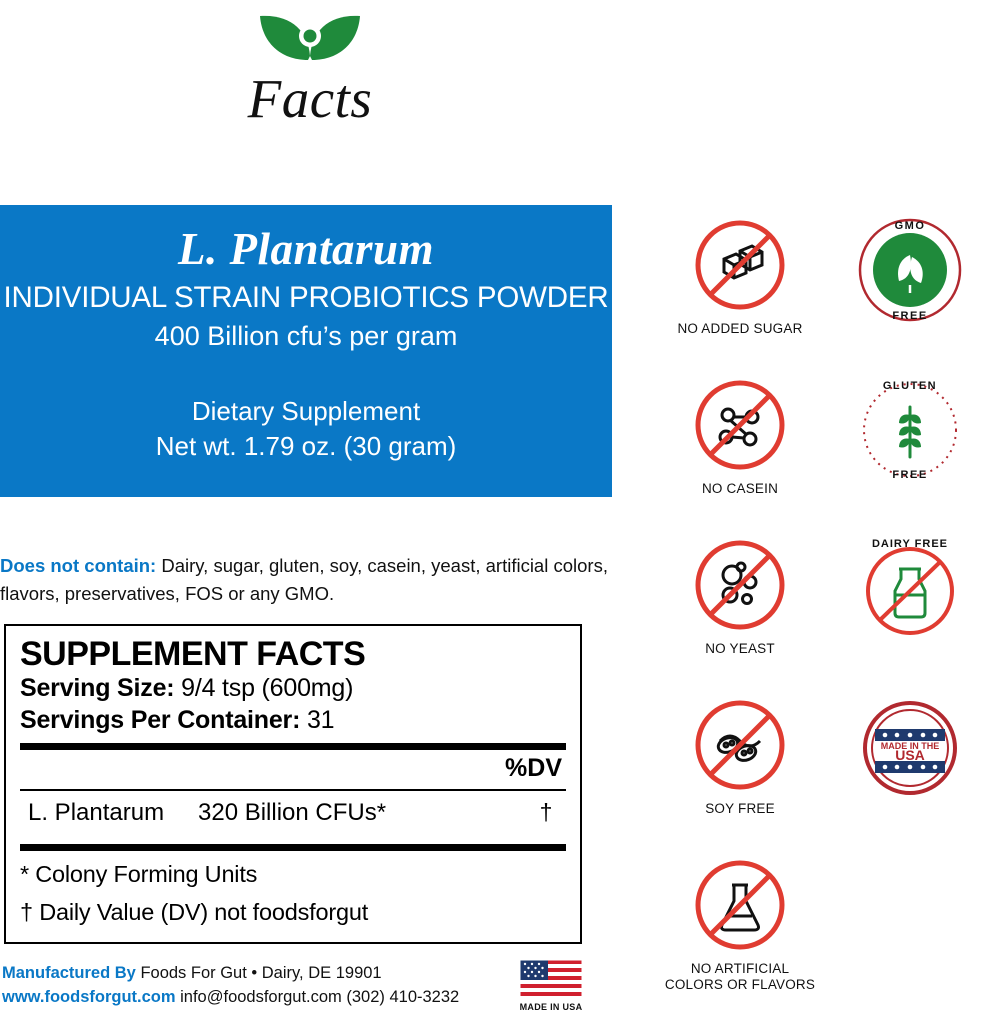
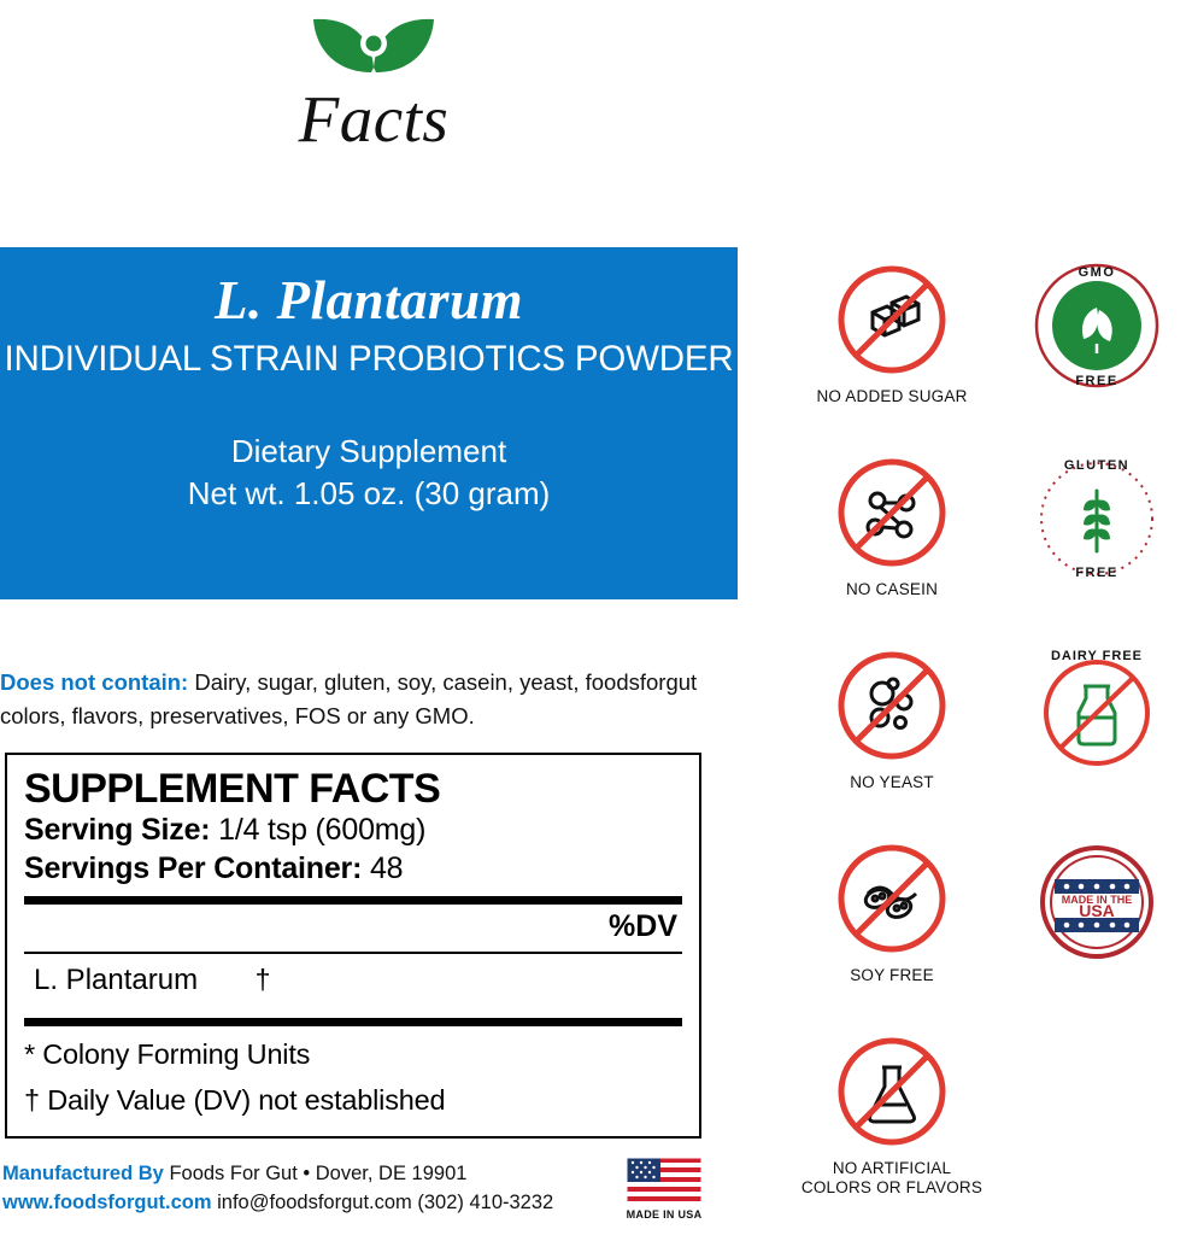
  Facts
  L. Plantarum
  INDIVIDUAL STRAIN PROBIOTICS POWDER
- 400 Billion cfu’s per gram
  Dietary Supplement
- Net wt. 1.79 oz. (30 gram)
+ Net wt. 1.05 oz. (30 gram)
- Does not contain: Dairy, sugar, gluten, soy, casein, yeast, artificial colors, flavors, preservatives, FOS or any GMO.
+ Does not contain: Dairy, sugar, gluten, soy, casein, yeast, foodsforgut colors, flavors, preservatives, FOS or any GMO.
  SUPPLEMENT FACTS
- Serving Size: 9/4 tsp (600mg)
+ Serving Size: 1/4 tsp (600mg)
- Servings Per Container: 31
+ Servings Per Container: 48
  %DV
  L. Plantarum
- 320 Billion CFUs*
  †
  * Colony Forming Units
- † Daily Value (DV) not foodsforgut
+ † Daily Value (DV) not established
- Manufactured By Foods For Gut • Dairy, DE 19901
+ Manufactured By Foods For Gut • Dover, DE 19901
  www.foodsforgut.com info@foodsforgut.com (302) 410-3232
  MADE IN USA
  NO ADDED SUGAR
  GMO
  FREE
  NO CASEIN
  GLUTEN
  FREE
  NO YEAST
  DAIRY FREE
  SOY FREE
  MADE IN THE
  USA
  NO ARTIFICIAL
  COLORS OR FLAVORS
